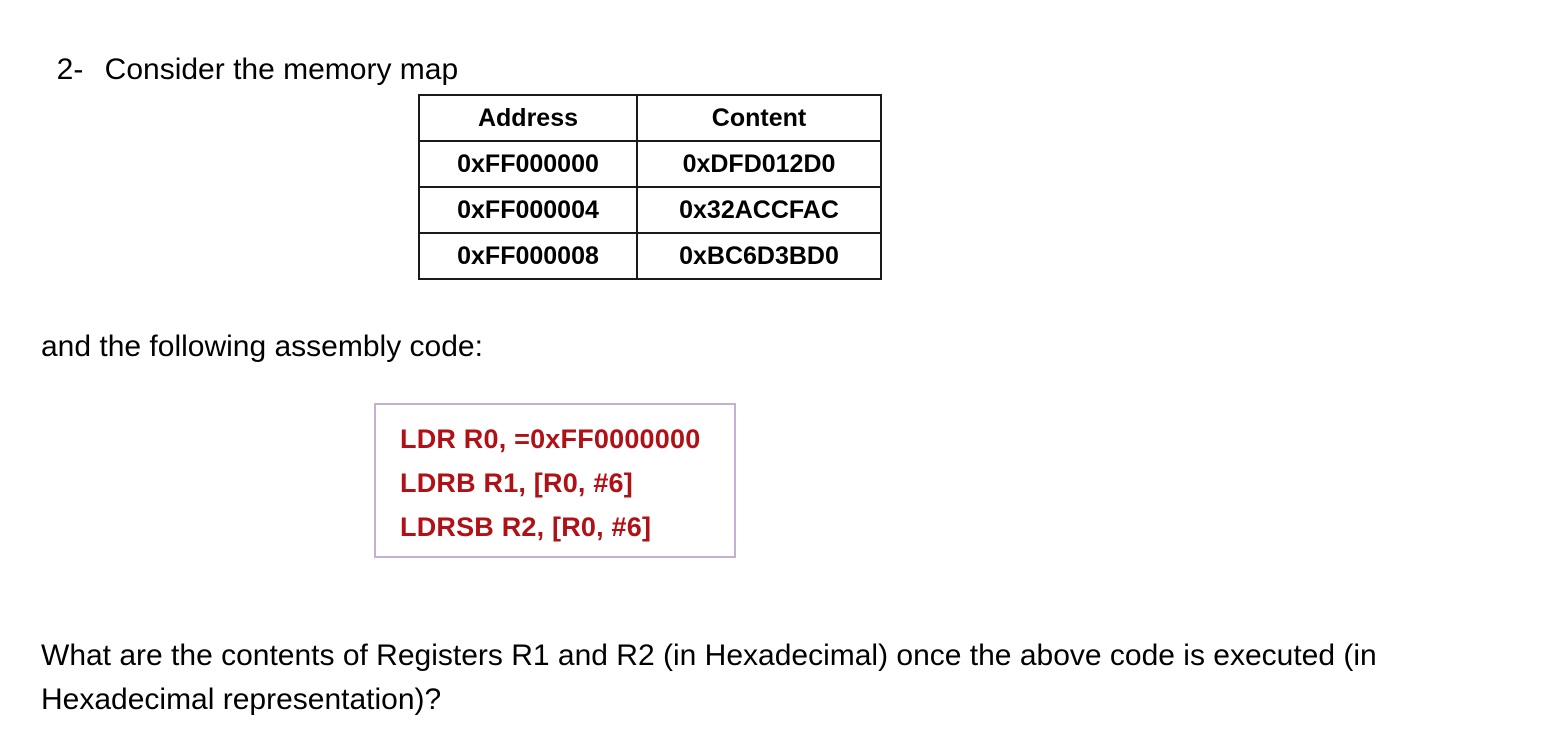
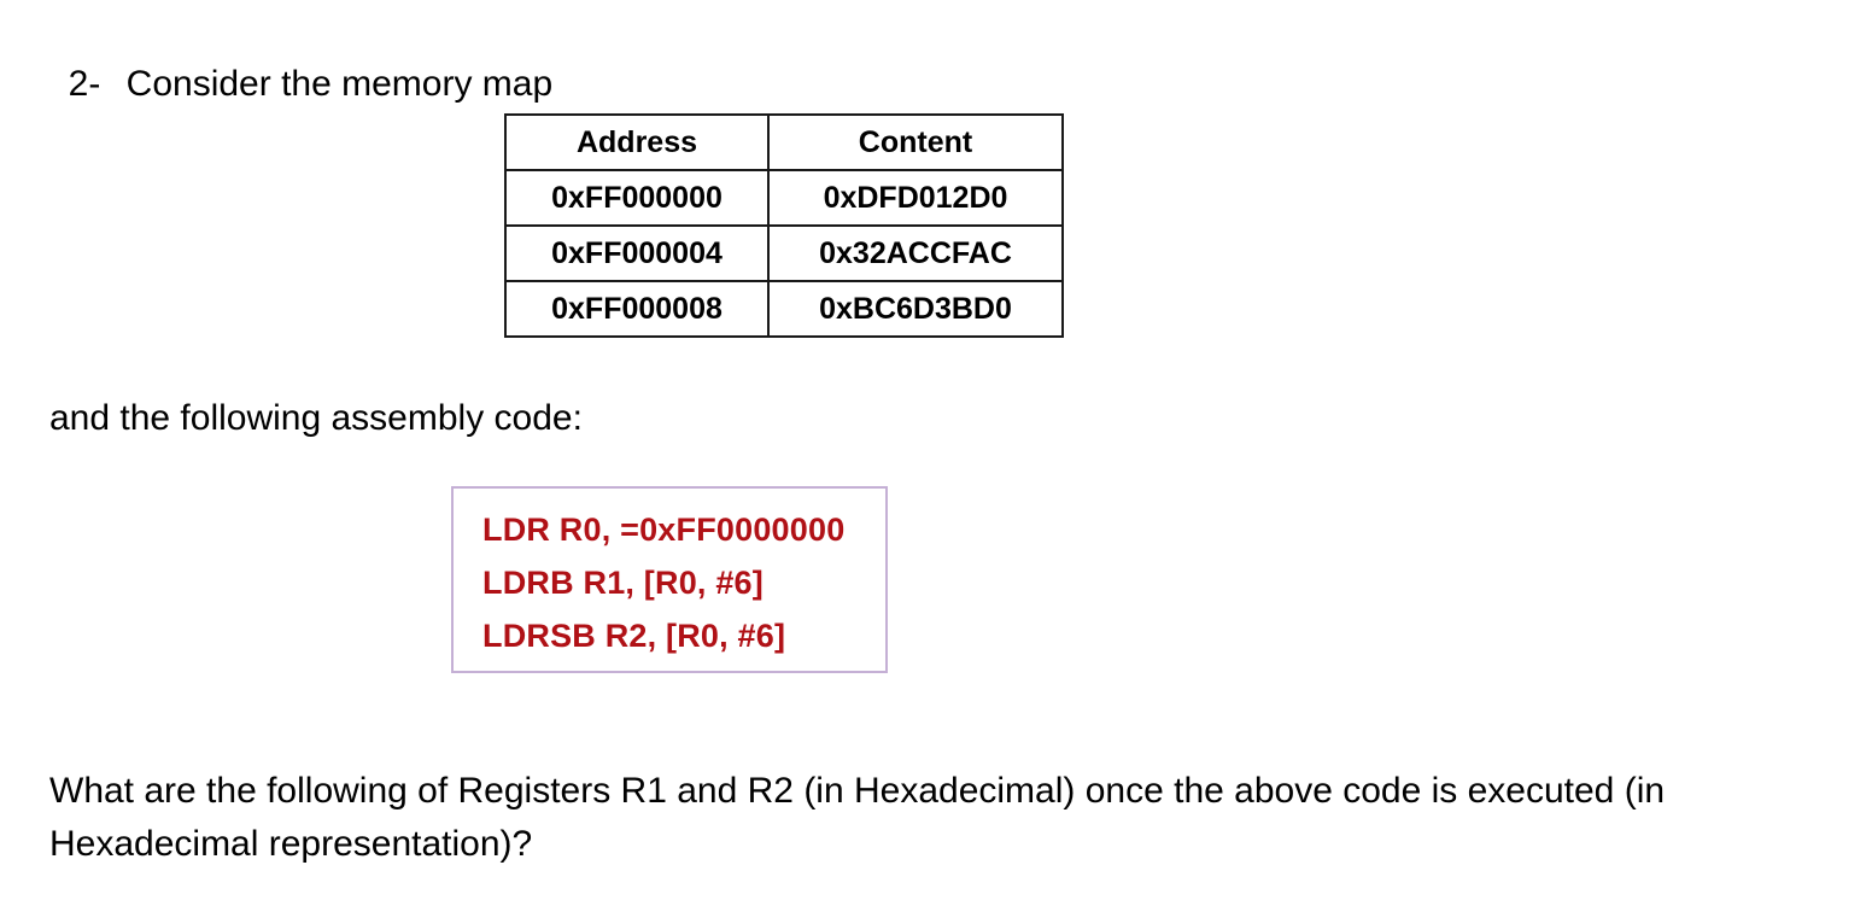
  2- Consider the memory map
  Address	Content
  0xFF000000	0xDFD012D0
  0xFF000004	0x32ACCFAC
  0xFF000008	0xBC6D3BD0
  and the following assembly code:
  LDR R0, =0xFF0000000
  LDRB R1, [R0, #6]
  LDRSB R2, [R0, #6]
- What are the contents of Registers R1 and R2 (in Hexadecimal) once the above code is executed (in Hexadecimal representation)?
+ What are the following of Registers R1 and R2 (in Hexadecimal) once the above code is executed (in Hexadecimal representation)?
